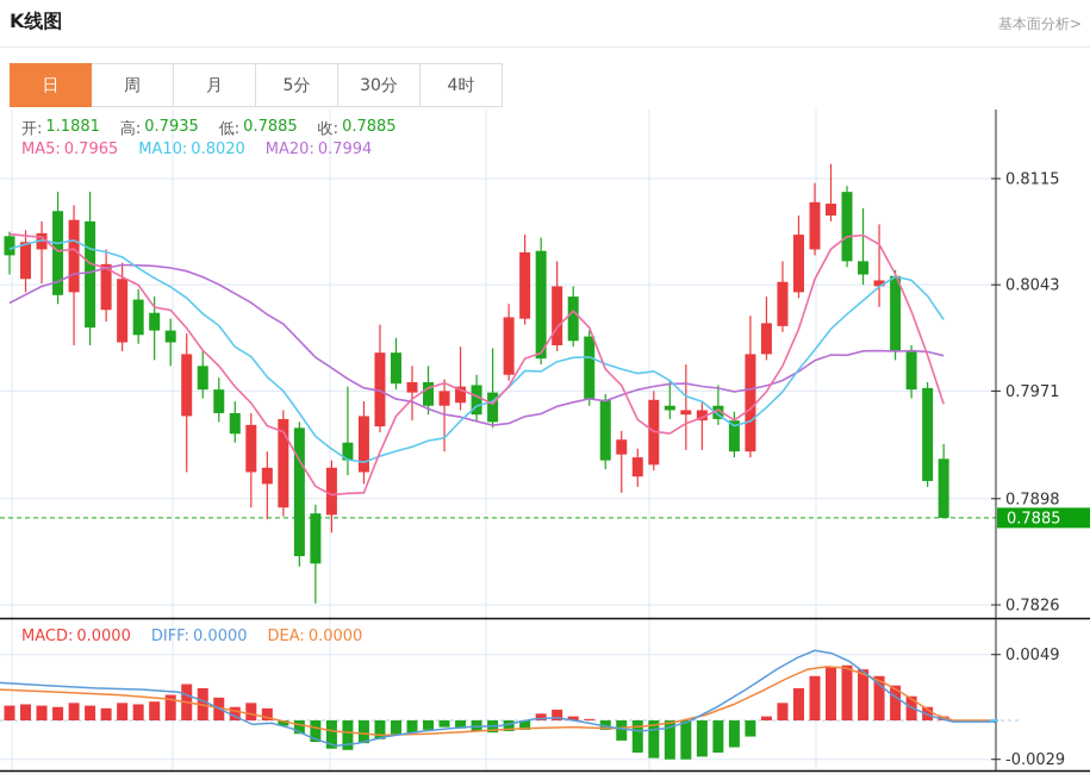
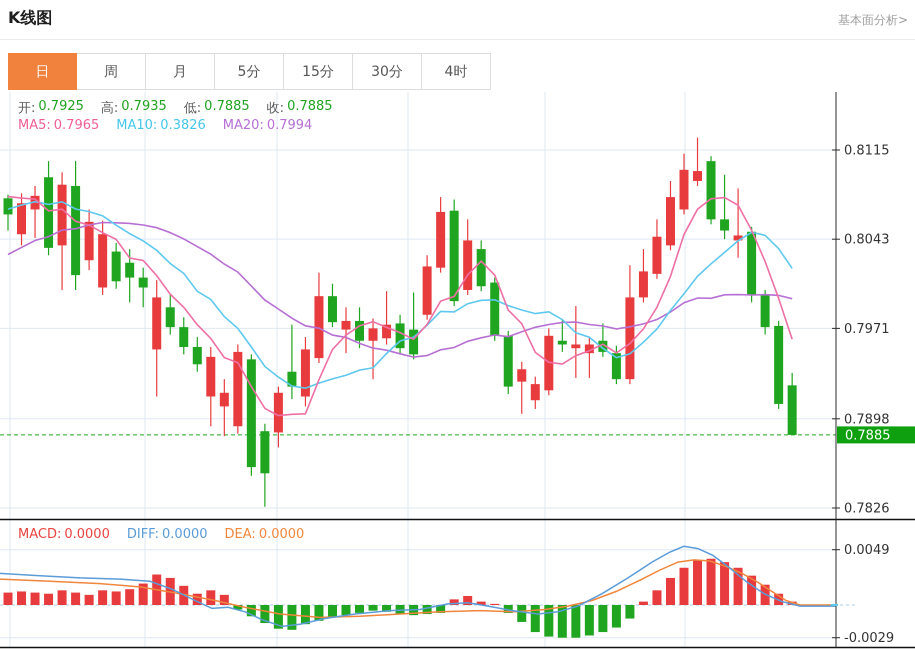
  K线图
  基本面分析>
  日
  周
  月
  5分
+ 15分
  30分
  4时
  0.8115
  0.8043
  0.7971
  0.7898
  0.7826
  0.0049
  -0.0029
  0.7885
  开:
- 1.1881
+ 0.7925
  高:
  0.7935
  低:
  0.7885
  收:
  0.7885
  MA5:
  0.7965
  MA10:
- 0.8020
+ 0.3826
  MA20:
  0.7994
  MACD:
  0.0000
  DIFF:
  0.0000
  DEA:
  0.0000
